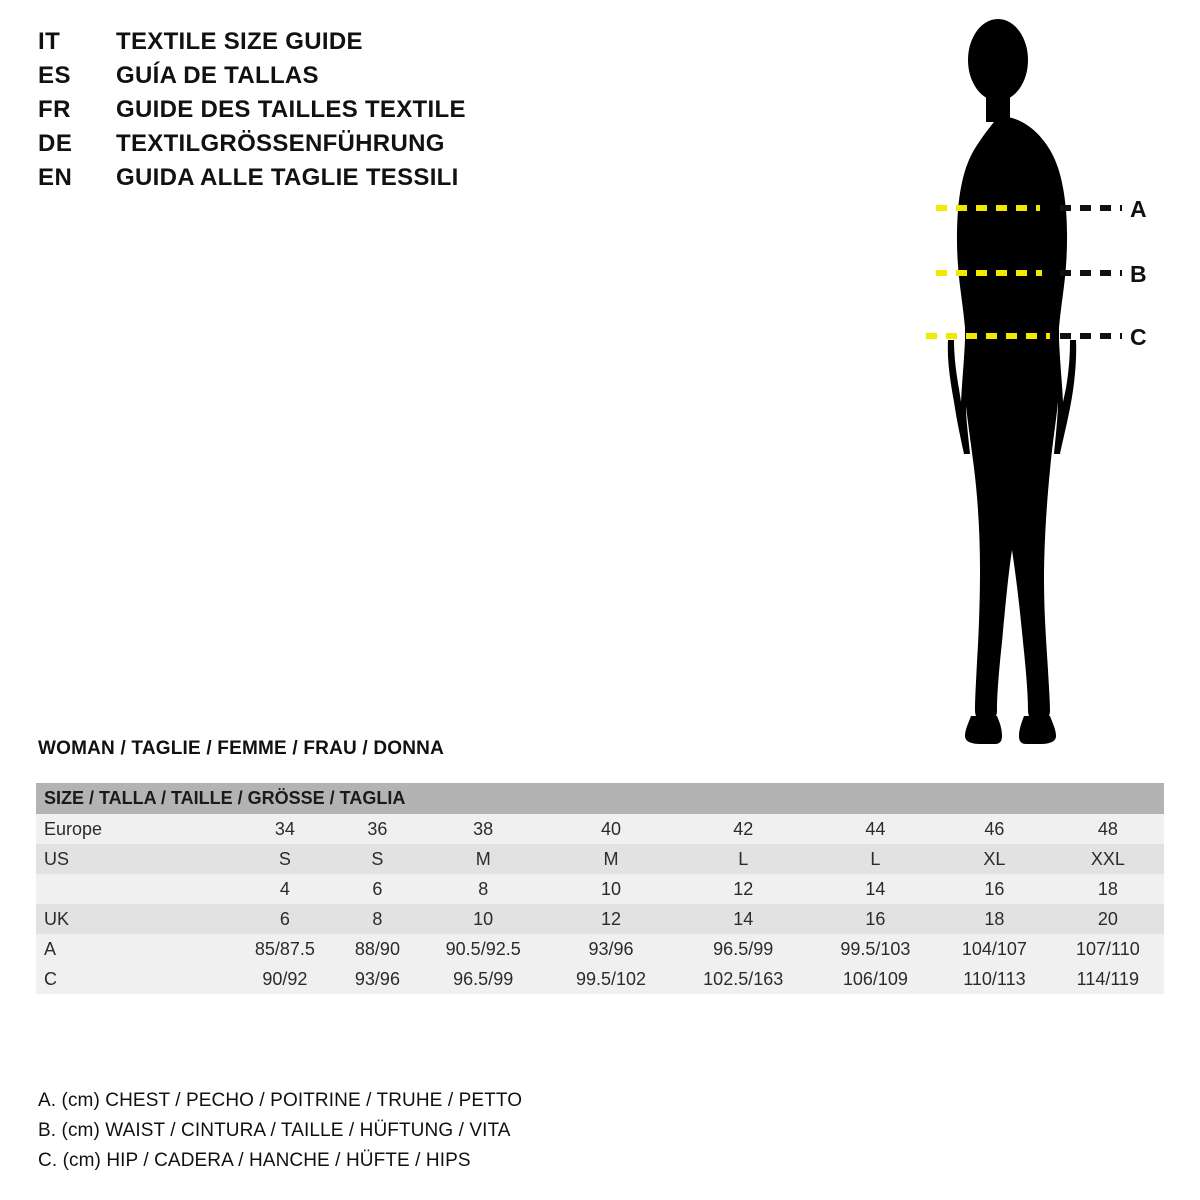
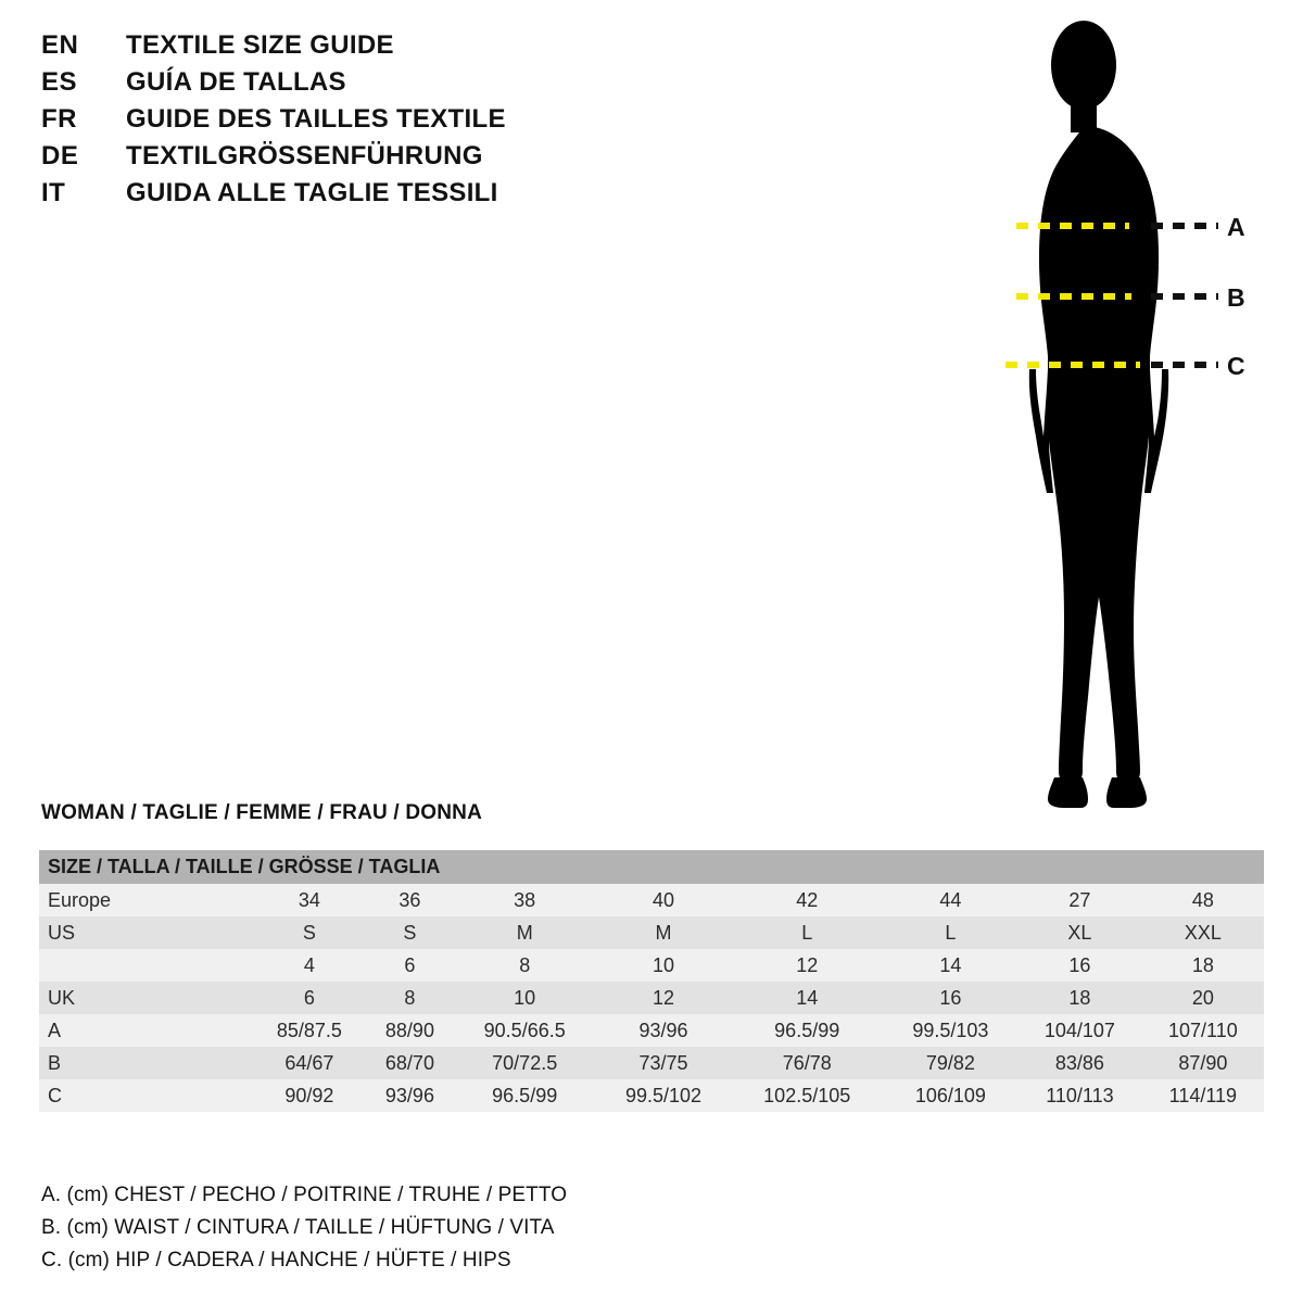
- IT
+ EN
  TEXTILE SIZE GUIDE
  ES
  GUÍA DE TALLAS
  FR
  GUIDE DES TAILLES TEXTILE
  DE
  TEXTILGRÖSSENFÜHRUNG
- EN
+ IT
  GUIDA ALLE TAGLIE TESSILI
  A
  B
  C
  WOMAN / TAGLIE / FEMME / FRAU / DONNA
  SIZE / TALLA / TAILLE / GRÖSSE / TAGLIA
- Europe	34	36	38	40	42	44	46	48
+ Europe	34	36	38	40	42	44	27	48
  US	S	S	M	M	L	L	XL	XXL
  	4	6	8	10	12	14	16	18
  UK	6	8	10	12	14	16	18	20
- A	85/87.5	88/90	90.5/92.5	93/96	96.5/99	99.5/103	104/107	107/110
+ A	85/87.5	88/90	90.5/66.5	93/96	96.5/99	99.5/103	104/107	107/110
+ B	64/67	68/70	70/72.5	73/75	76/78	79/82	83/86	87/90
- C	90/92	93/96	96.5/99	99.5/102	102.5/163	106/109	110/113	114/119
+ C	90/92	93/96	96.5/99	99.5/102	102.5/105	106/109	110/113	114/119
  A. (cm) CHEST / PECHO / POITRINE / TRUHE / PETTO
  B. (cm) WAIST / CINTURA / TAILLE / HÜFTUNG / VITA
  C. (cm) HIP / CADERA / HANCHE / HÜFTE / HIPS
